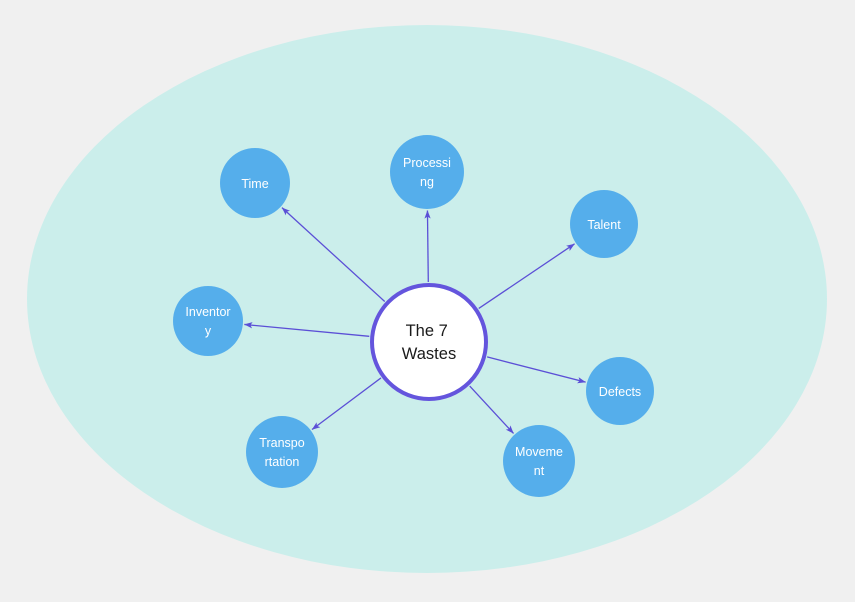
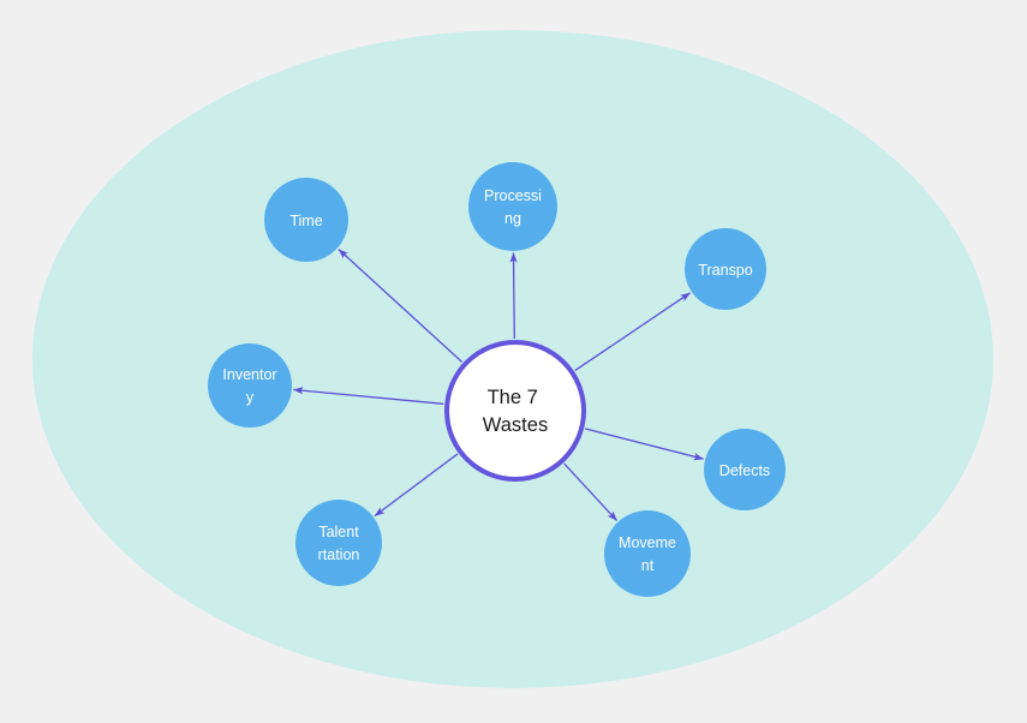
  Processi ng
  Time
  Inventor y
- Transpo rtation
+ Talent rtation
  Moveme nt
  Defects
- Talent
+ Transpo
  The 7 Wastes
